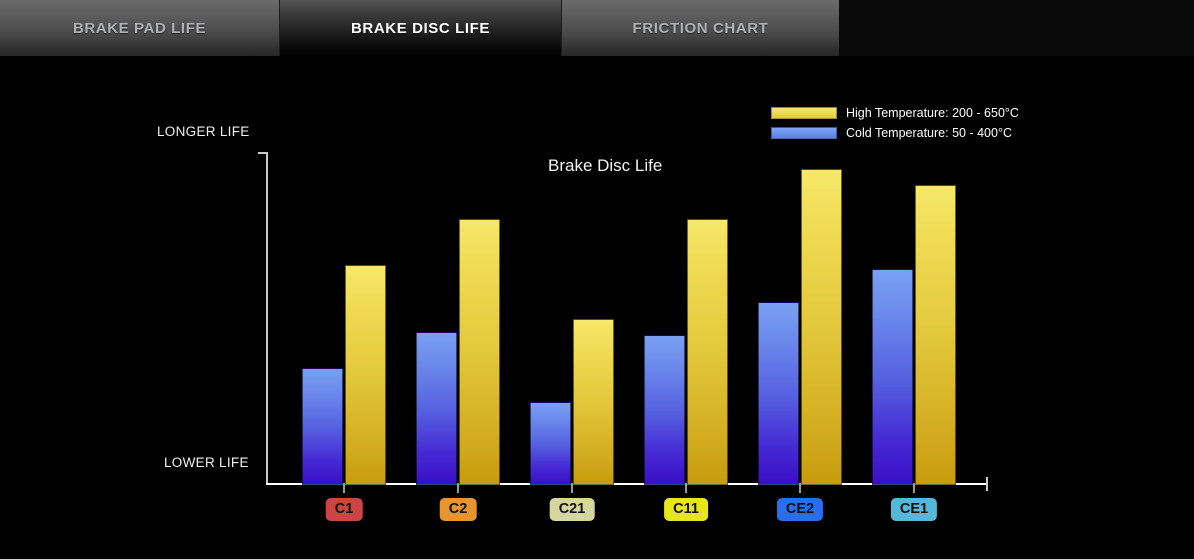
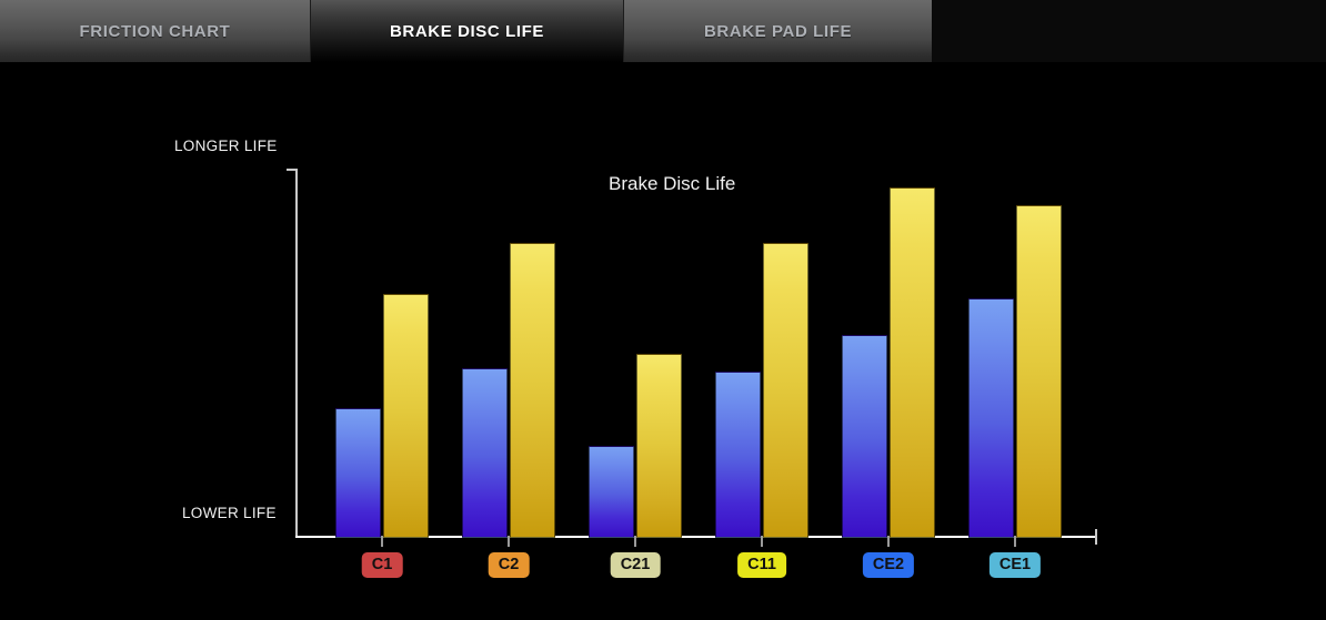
- BRAKE PAD LIFE
+ FRICTION CHART
  BRAKE DISC LIFE
- FRICTION CHART
+ BRAKE PAD LIFE
  Brake Disc Life
- High Temperature: 200 - 650°C
- Cold Temperature: 50 - 400°C
  LONGER LIFE
  LOWER LIFE
  C1
  C2
  C21
  C11
  CE2
  CE1
